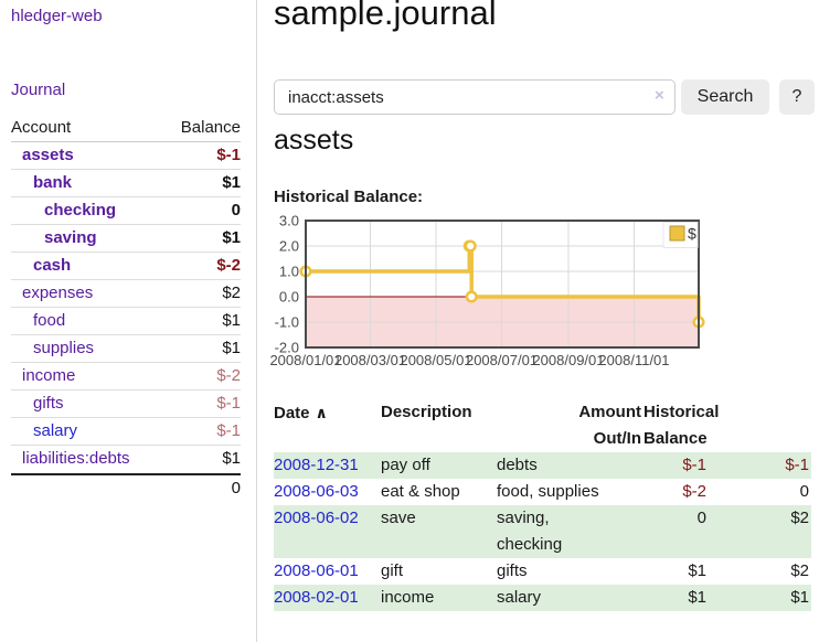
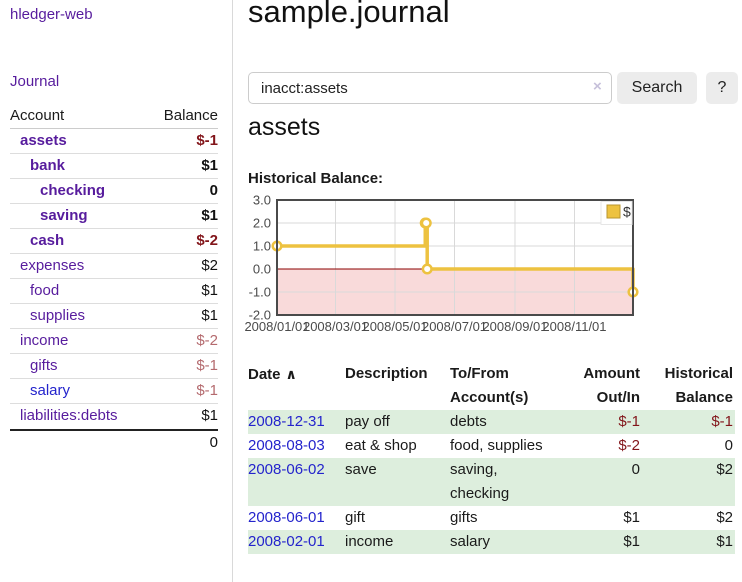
  hledger-web
  Journal
  Account
  Balance
  assets
  $-1
  bank
  $1
  checking
  0
  saving
  $1
  cash
  $-2
  expenses
  $2
  food
  $1
  supplies
  $1
  income
  $-2
  gifts
  $-1
  salary
  $-1
  liabilities:debts
  $1
  0
  sample.journal
  inacct:assets
  ×
  Search
  ?
  assets
  Historical Balance:
  $
  3.0
  2.0
  1.0
  0.0
  -1.0
  -2.0
  2008/01/01
  2008/03/01
  2008/05/01
  2008/07/01
  2008/09/01
  2008/11/01
  Date ∧
  Description
+ To/From
+ Account(s)
  Amount
  Out/In
  Historical
  Balance
  2008-12-31
  pay off
  debts
  $-1
  $-1
- 2008-06-03
+ 2008-08-03
  eat & shop
  food, supplies
  $-2
  0
  2008-06-02
  save
  saving,
  checking
  0
  $2
  2008-06-01
  gift
  gifts
  $1
  $2
  2008-02-01
  income
  salary
  $1
  $1
